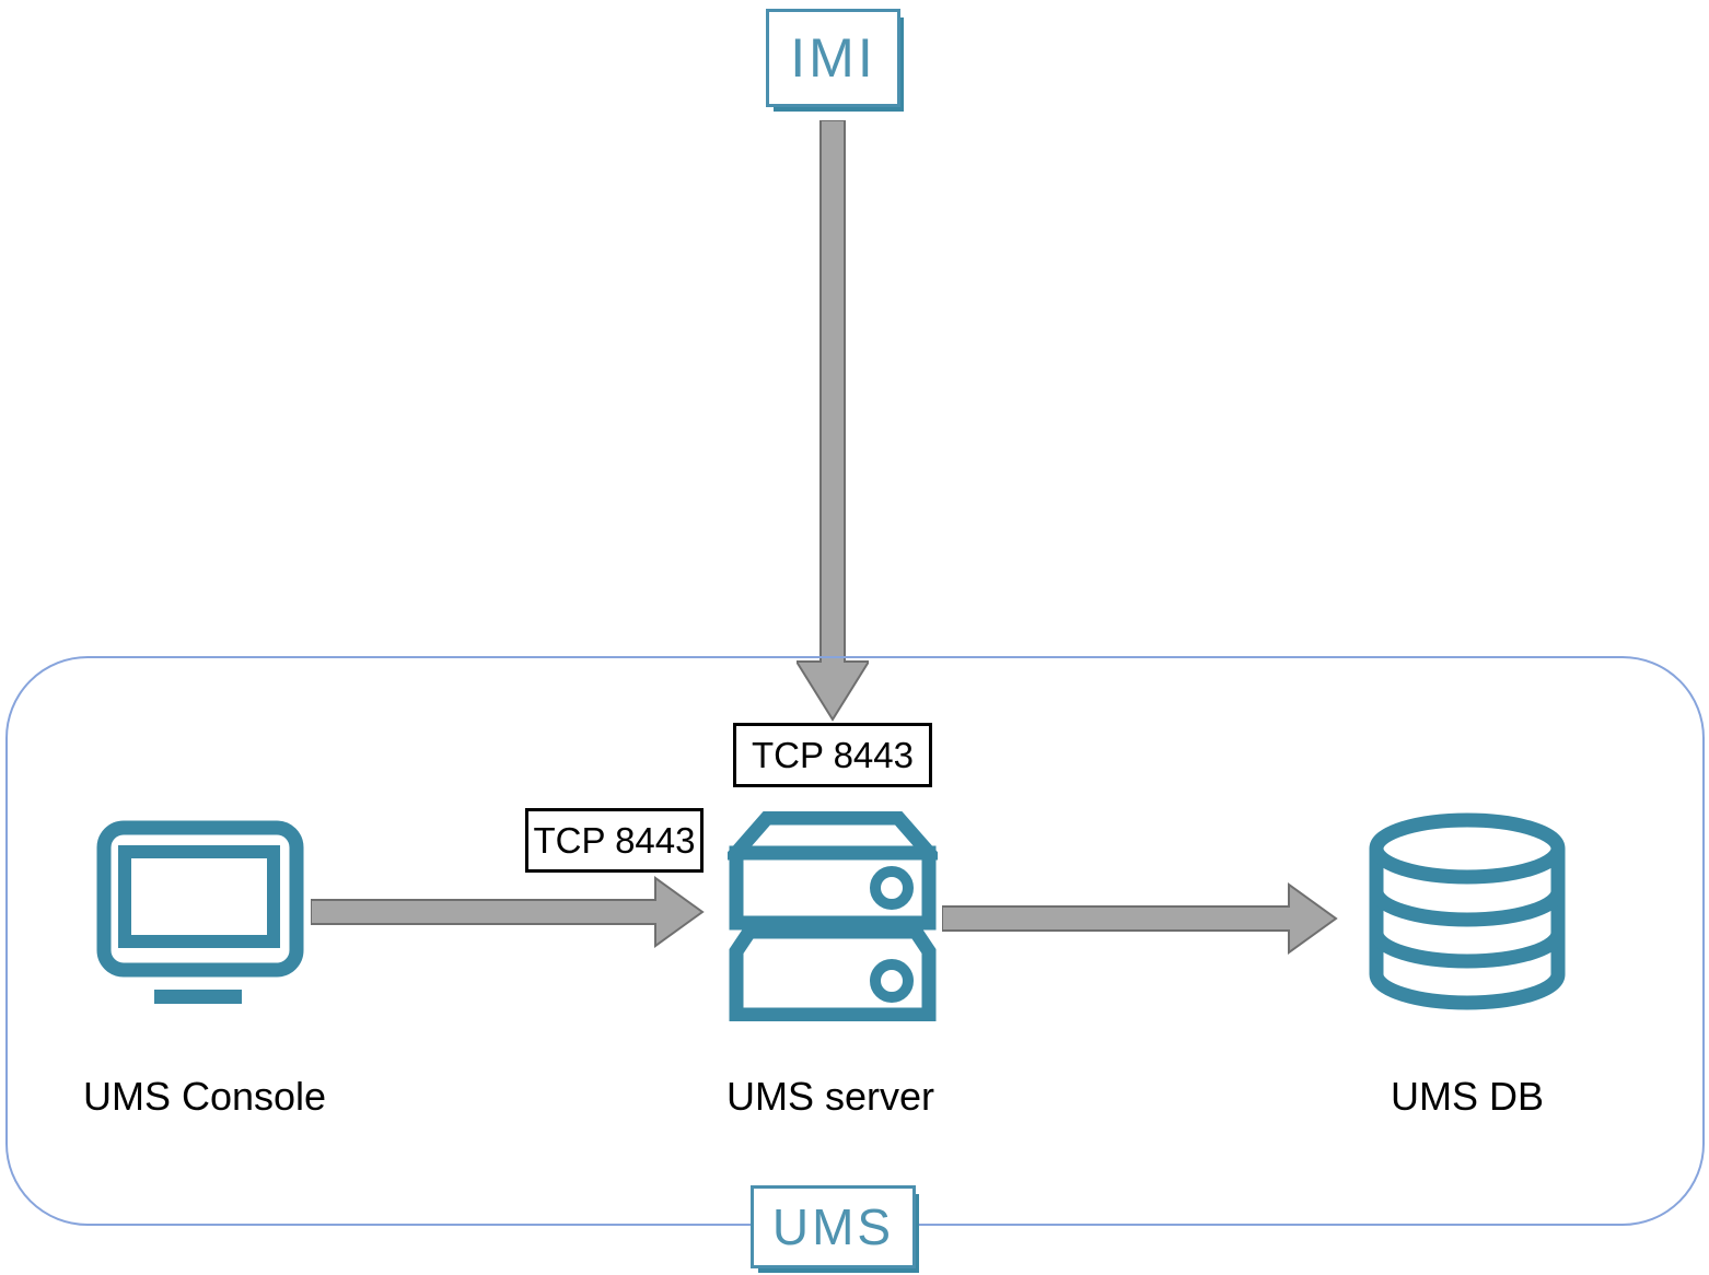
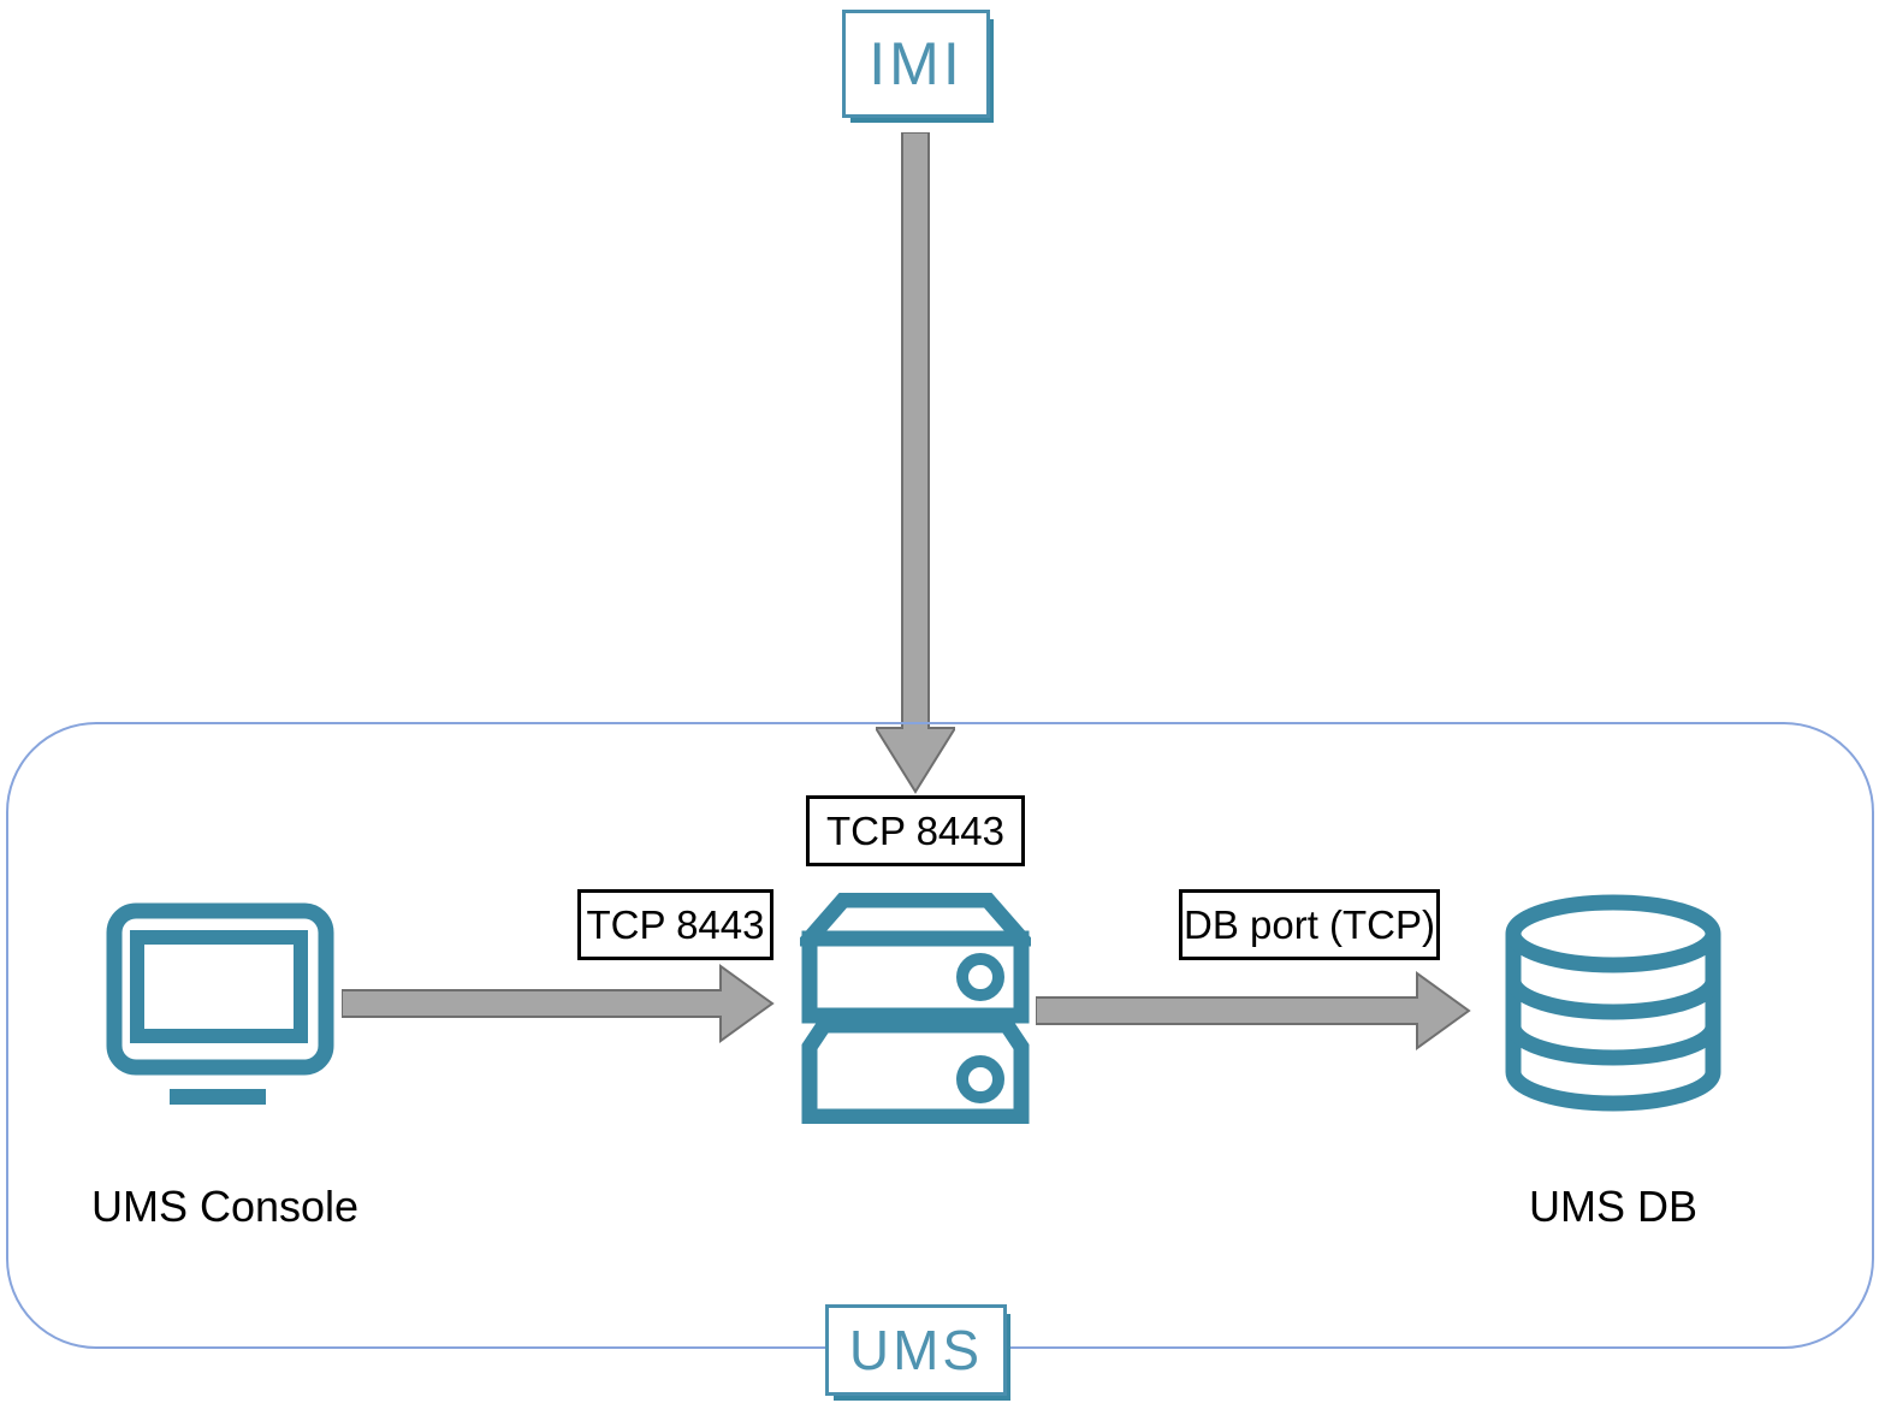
  IMI
  UMS
  TCP 8443
  TCP 8443
+ DB port (TCP)
  UMS Console
- UMS server
  UMS DB
